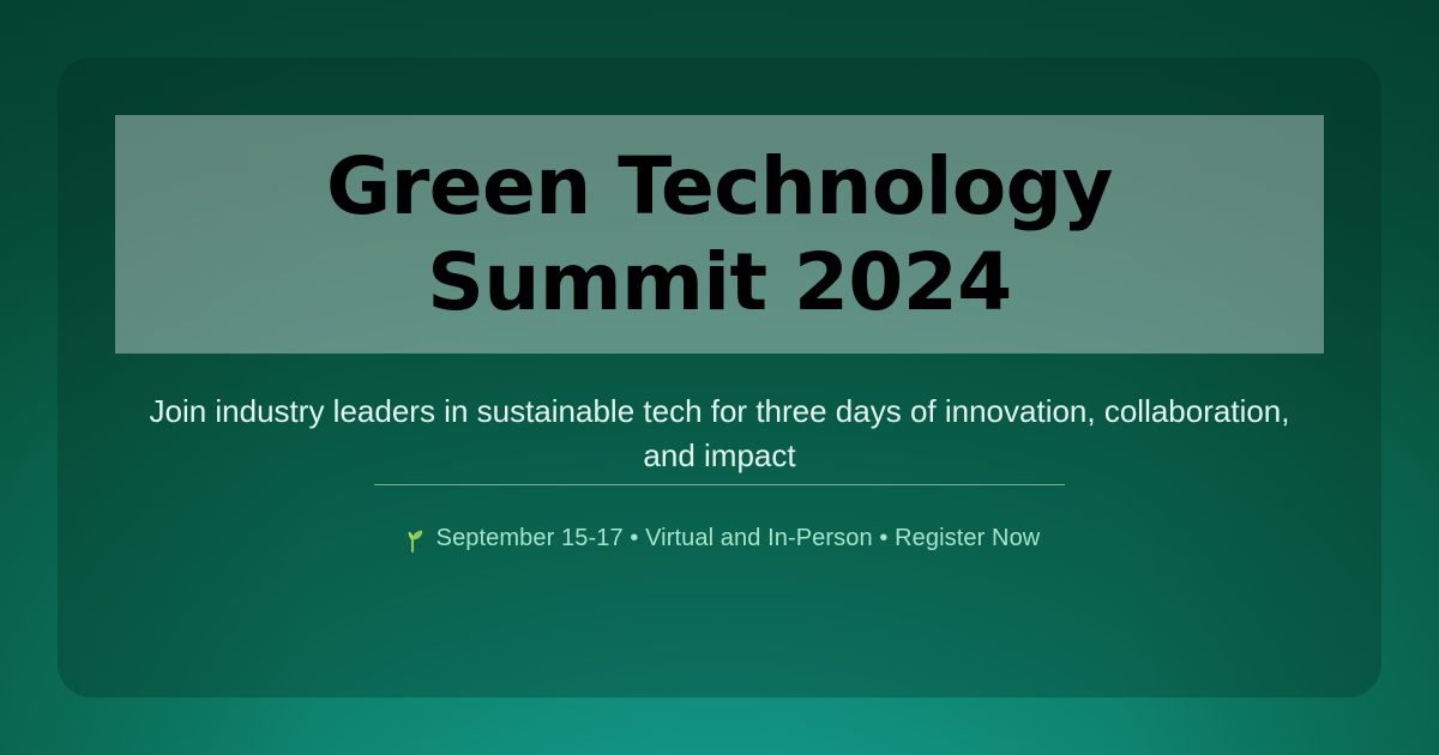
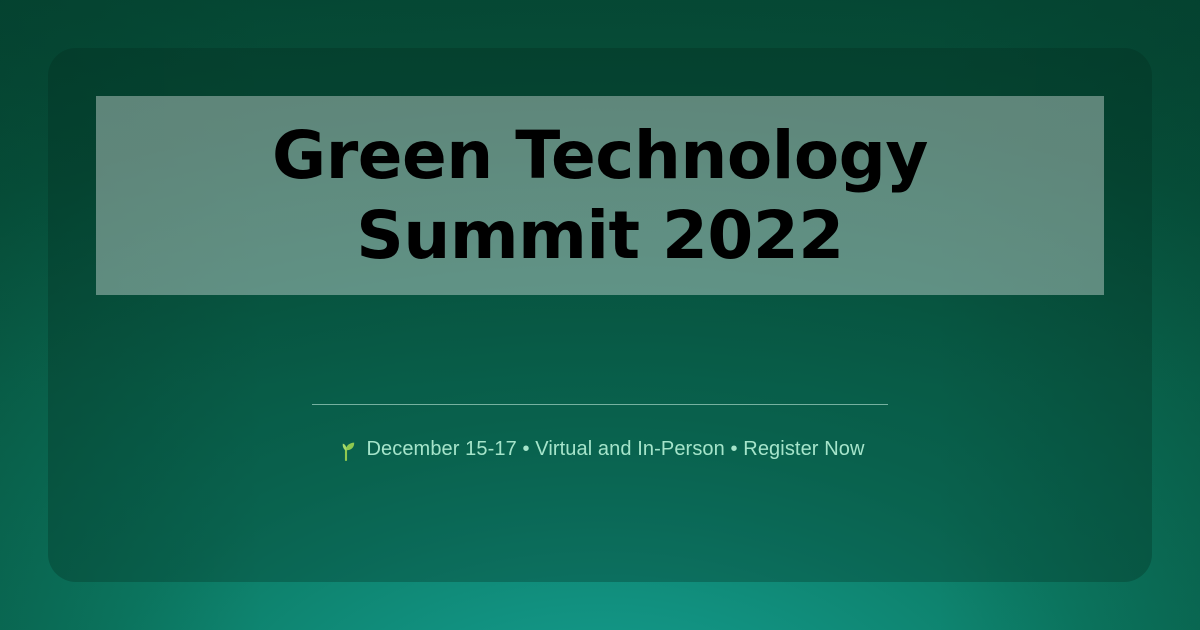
- Green Technology Summit 2024
+ Green Technology Summit 2022
- Join industry leaders in sustainable tech for three days of innovation, collaboration, and impact
- September 15-17 • Virtual and In-Person • Register Now
+ December 15-17 • Virtual and In-Person • Register Now
